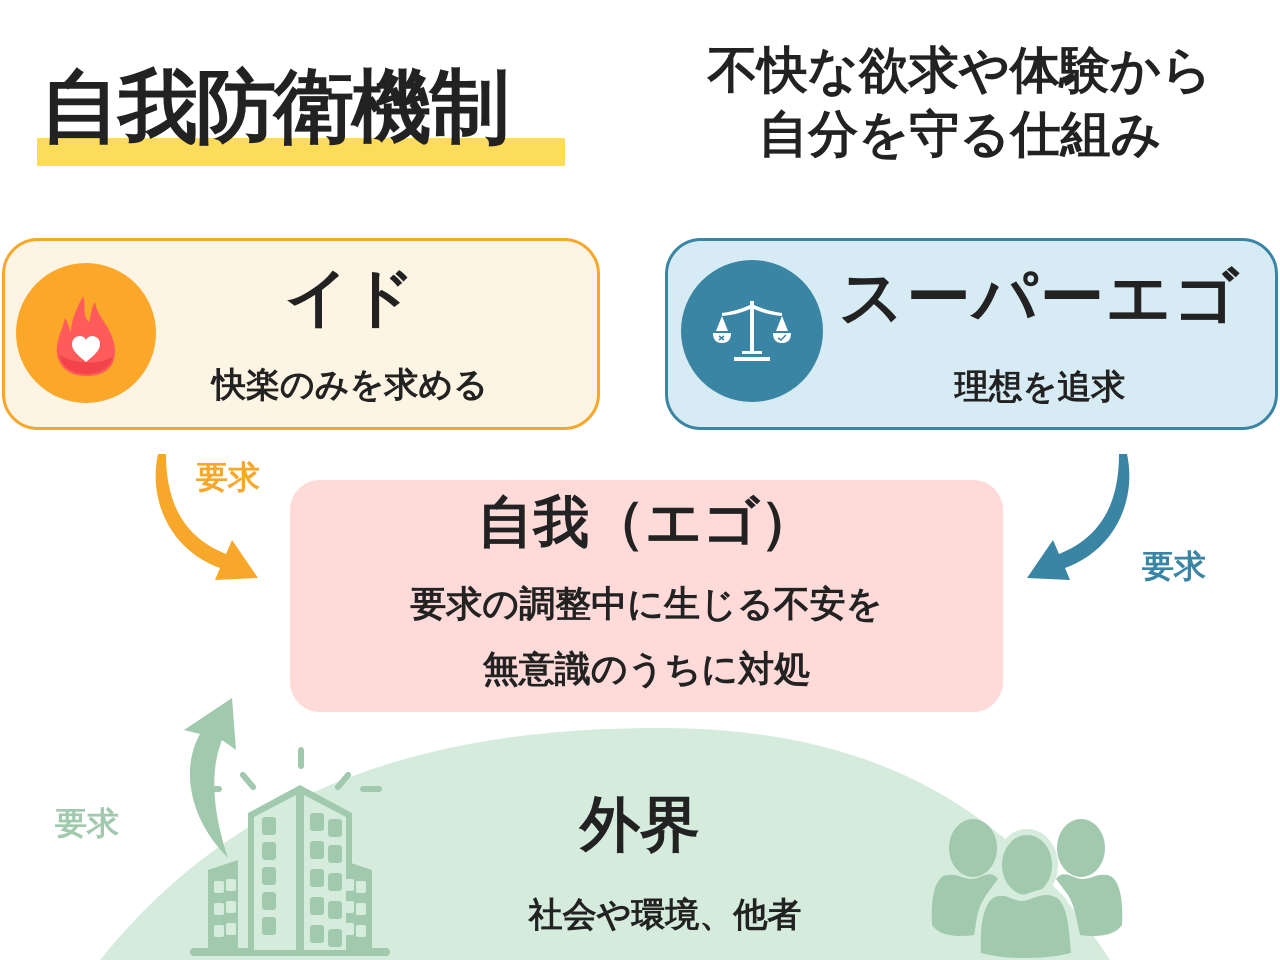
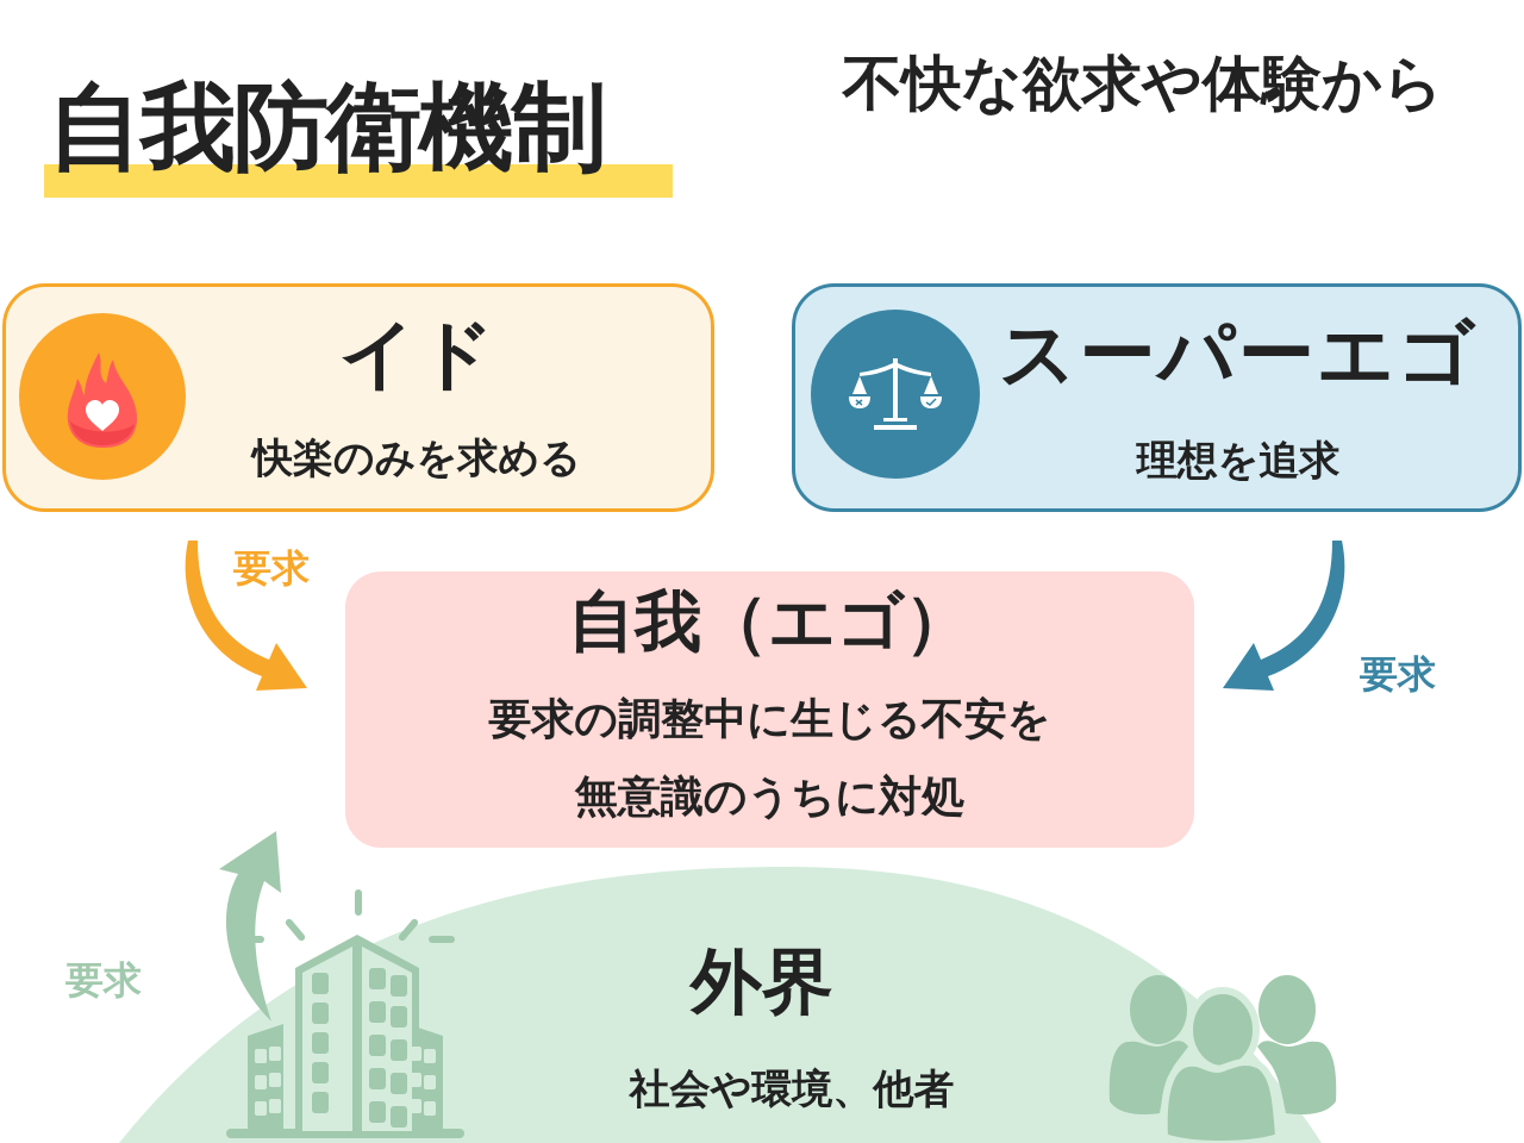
  自我防衛機制
  不快な欲求や体験から
- 自分を守る仕組み
  イド
  快楽のみを求める
  スーパーエゴ
  理想を追求
  自我（エゴ）
  要求の調整中に生じる不安を
  無意識のうちに対処
  要求
  要求
  要求
  外界
  社会や環境、他者
